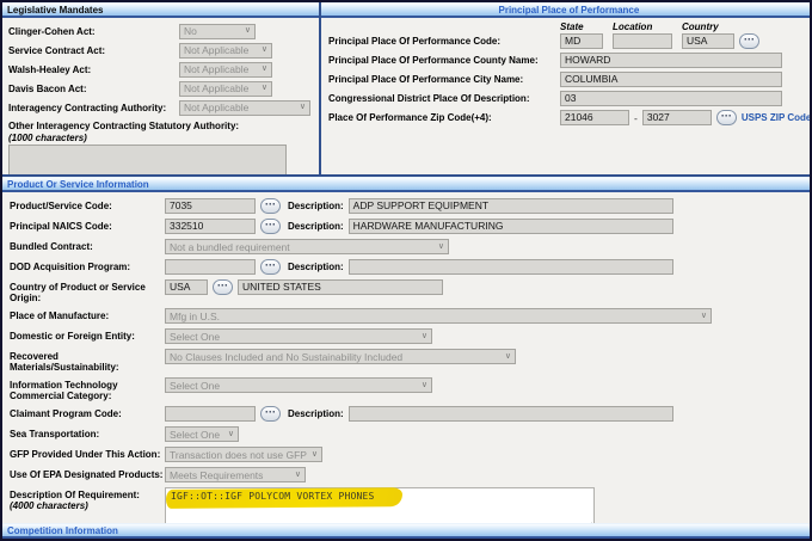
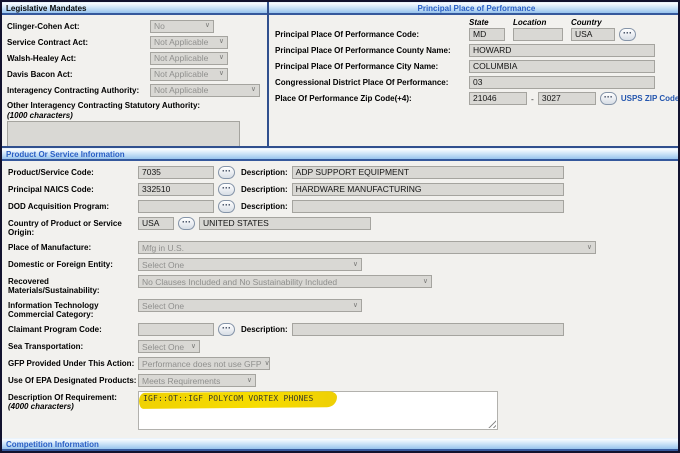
  Legislative Mandates
  Clinger-Cohen Act:
  No
  Service Contract Act:
  Not Applicable
  Walsh-Healey Act:
  Not Applicable
  Davis Bacon Act:
  Not Applicable
  Interagency Contracting Authority:
  Not Applicable
  Other Interagency Contracting Statutory Authority:
  (1000 characters)
  Principal Place of Performance
  State
  Location
  Country
  Principal Place Of Performance Code:
  MD
  USA
  ···
  Principal Place Of Performance County Name:
  HOWARD
  Principal Place Of Performance City Name:
  COLUMBIA
- Congressional District Place Of Description:
+ Congressional District Place Of Performance:
  03
  Place Of Performance Zip Code(+4):
  21046
  -
  3027
  ···
  USPS ZIP Code
  Product Or Service Information
  Product/Service Code:
  7035
  ···
  Description:
  ADP SUPPORT EQUIPMENT
  Principal NAICS Code:
  332510
  ···
  Description:
  HARDWARE MANUFACTURING
- Bundled Contract:
- Not a bundled requirement
  DOD Acquisition Program:
  ···
  Description:
  Country of Product or Service Origin:
  USA
  ···
  UNITED STATES
  Place of Manufacture:
  Mfg in U.S.
  Domestic or Foreign Entity:
  Select One
  Recovered Materials/Sustainability:
  No Clauses Included and No Sustainability Included
  Information Technology Commercial Category:
  Select One
  Claimant Program Code:
  ···
  Description:
  Sea Transportation:
  Select One
  GFP Provided Under This Action:
- Transaction does not use GFP
+ Performance does not use GFP
  Use Of EPA Designated Products:
  Meets Requirements
  Description Of Requirement:
  (4000 characters)
  IGF::OT::IGF POLYCOM VORTEX PHONES
  Competition Information
